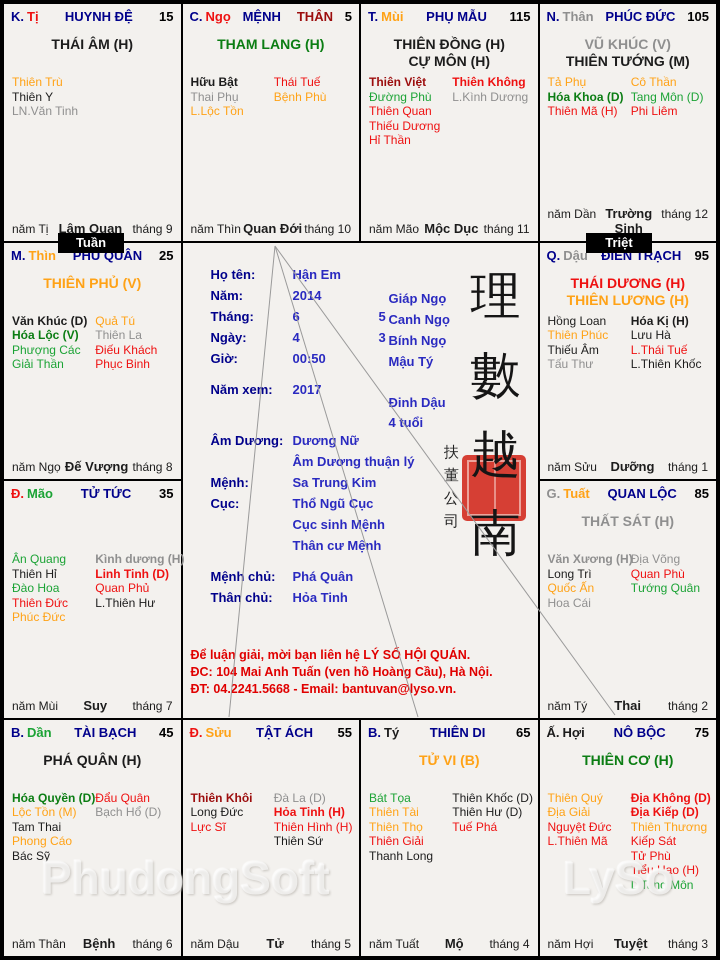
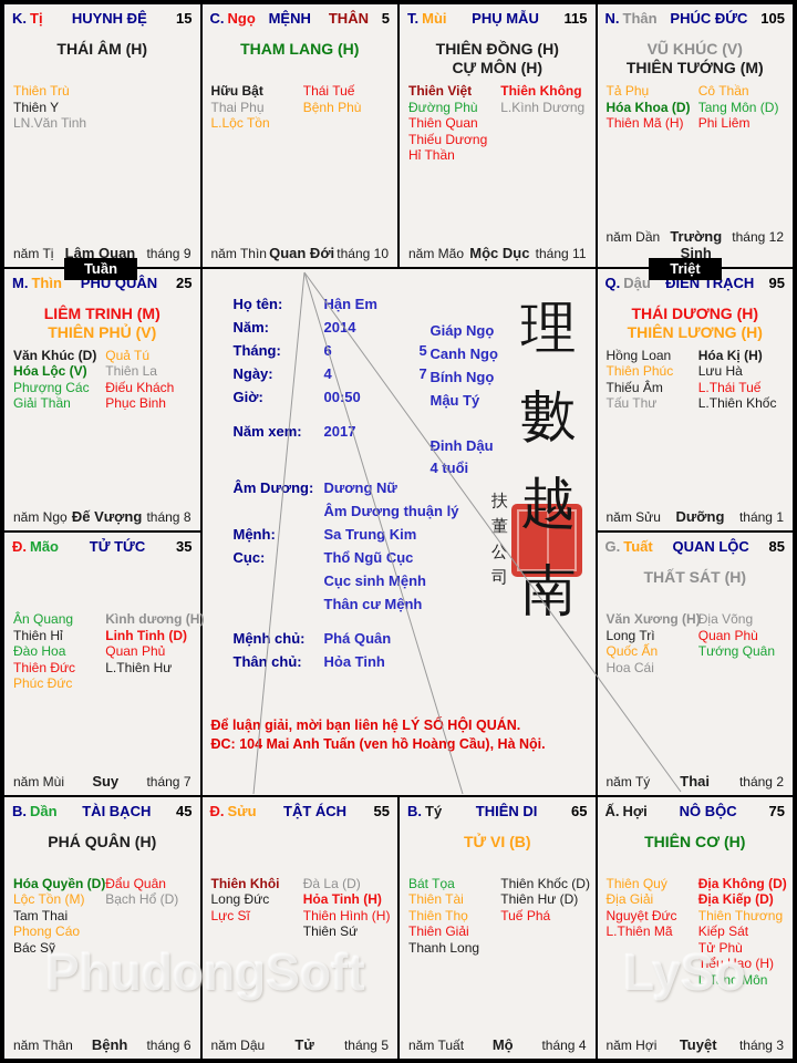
  Họ tên:
  Hận Em
  Năm:
  204
  Tháng:
  5
  Ngày:
  4
- 3
+ 7
  Giờ:
  0050
  Năm xem:
  2017
  Âm Dương:
  Dương Nữ
  Âm Dưng thuận lý
  Mệnh:
  Sa Trung Kim
  Cục:
  Thổ Ngũục
  Cục sinh Mệnh
  Thân cư Mệnh
  Mệnh chủ:
  Phá Quân
  Thân chủ:
  Hỏa Tinh
  Giáp Ngọ
  Canh Ngọ
  Bính Ngọ
  Mậu Tý
  Đinh Dậu
  4 tuổi
  Để luận giải, mời bạn liên hệ LÝ SỐ HỘI QUÁN.
  ĐC: 10 Mai Anh Tuấn (ven hồ Hoàng Cầu), Hà Nội.
- ĐT: 04.2241.5668 - Email: bantuvan@lyso.vn.
  理
  數
  越
  南
  扶
  董
  公
  司
  K.
  Tị
  HUYNH ĐỆ
  15
  THÁI ÂM (H)
  Thiên Trù
  Thiên Y
  LN.Văn Tinh
  năm Tị
  Lâm Quan
  tháng 9
  C.
  Ngọ
  MỆNH
  THÂN
  5
  THAM LANG (H)
  Hữu Bật
  Thai Phụ
  L.Lộc Tồn
  Thái Tuế
  Bệnh Phù
  năm Thìn
  Quan Đới
  tháng 10
  T.
  Mùi
  PHỤ MẪU
  115
  THIÊN ĐỒNG (H)
  CỰ MÔN (H)
  Thiên Việt
  Đường Phù
  Thiên Quan
  Thiếu Dương
  Hỉ Thần
  Thiên Không
  L.Kình Dương
  năm Mão
  Mộc Dục
  tháng 11
  N.
  Thân
  PHÚC ĐỨC
  105
  VŨ KHÚC (V)
  THIÊN TƯỚNG (M)
  Tả Phụ
  Hóa Khoa (D)
  Thiên Mã (H)
  Cô Thần
  Tang Môn (D)
  Phi Liêm
  năm Dần
  Trường Sinh
  tháng 12
  M.
  Thìn
  PHU QUÂN
  25
+ LIÊM TRINH (M)
  THIÊN PHỦ (V)
  Văn Khúc (D)
  Hóa Lộc (V)
  Phượng Các
  Giải Thần
  Quả Tú
  Thiên La
  Điếu Khách
  Phục Binh
  năm Ngọ
  Đế Vượng
  tháng 8
  Q.
  Dậu
  ĐIỀN TRẠCH
  95
  THÁI DƯƠNG (H)
  THIÊN LƯƠNG (H)
  Hồng Loan
  Thiên Phúc
  Thiếu Âm
  Tấu Thư
  Hóa Kị (H)
  Lưu Hà
  L.Thái Tuế
  L.Thiên Khốc
  năm Sửu
  Dưỡng
  tháng 1
  Đ.
  Mão
  TỬ TỨC
  35
  Ân Quang
  Thiên Hỉ
  Đào Hoa
  Thiên Đức
  Phúc Đức
  Kình dương (H
  Linh Tinh (D)
  Quan Phủ
  L.Thiên Hư
  năm Mùi
  Suy
  tháng 7
  G.
  Tuất
  QUAN LỘC
  85
  THẤT SÁT (H)
  Văn Xương (H)
  Long Trì
  Quốc Ấn
  Hoa Cái
  Địa Võng
  Quan Phù
  Tướng Quân
  năm Tý
  Thai
  tháng 2
  B.
  Dần
  TÀI BẠCH
  45
  PHÁ QUÂN (H)
  Hóa Quyền (D)
  Lộc Tồn (M)
  Tam Thai
  Phong Cáo
  Bác Sỹ
  Đẩu Quân
  Bạch Hổ (D)
  năm Thân
  Bệnh
  tháng 6
  Đ.
  Sửu
  TẬT ÁCH
  55
  Thiên Khôi
  Long Đức
  Lực Sĩ
  Đà La (D)
  Hỏa Tinh (H)
  Thiên Hình (H)
  Thiên Sứ
  năm Dậu
  Tử
  tháng 5
  B.
  Tý
  THIÊN DI
  65
  TỬ VI (B)
  Bát Tọa
  Thiên Tài
  Thiên Thọ
  Thiên Giải
  Thanh Long
  Thiên Khốc (D)
  Thiên Hư (D)
  Tuế Phá
  năm Tuất
  Mộ
  tháng 4
  Ấ.
  Hợi
  NÔ BỘC
  75
  THIÊN CƠ (H)
  Thiên Quý
  Địa Giải
  Nguyệt Đức
  L.Thiên Mã
  Địa Không (D)
  Địa Kiếp (D)
  Thiên Thương
  Kiếp Sát
  Tử Phù
  Tiểu Hao (H)
  L.Tang Môn
  năm Hợi
  Tuyệt
  tháng 3
  Tuần
  Triệt
  PhudongSoft
  LySo
